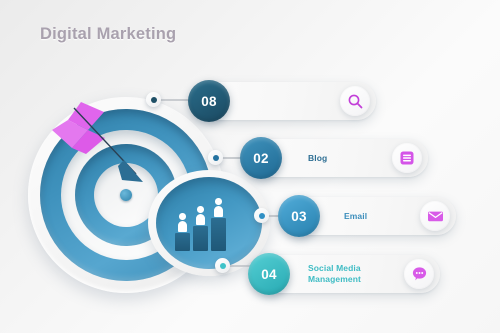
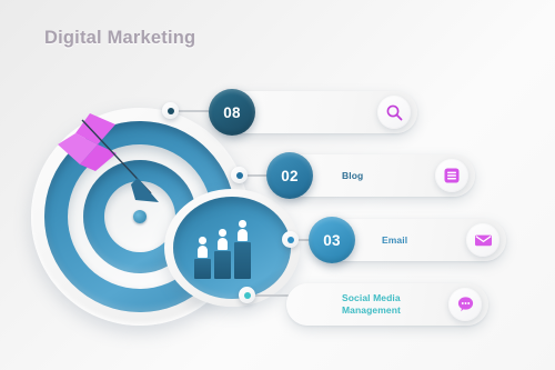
  Digital Marketing
  08
  02
  Blog
  03
  Email
- 04
  Social Media
  Management
